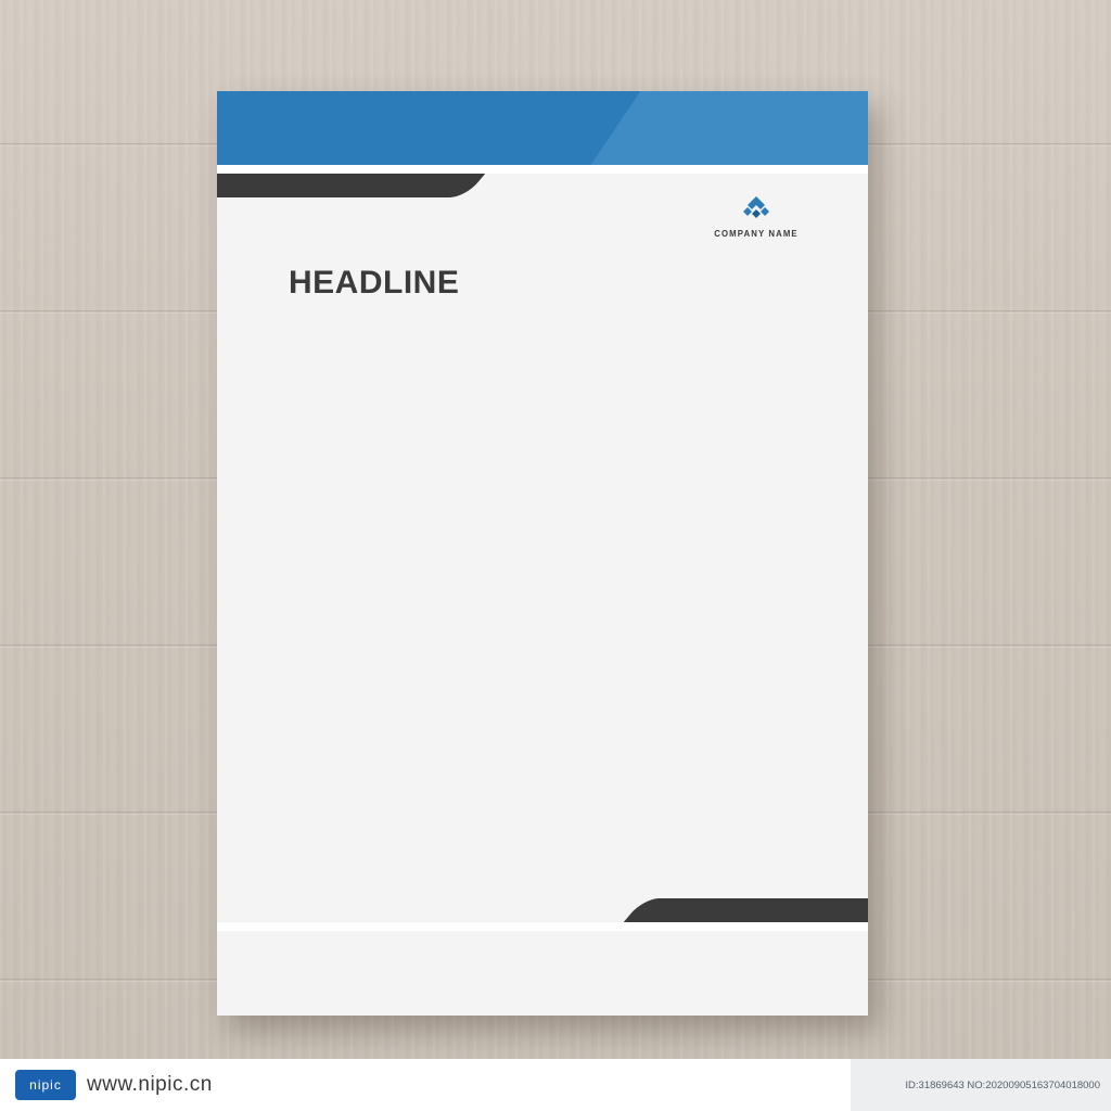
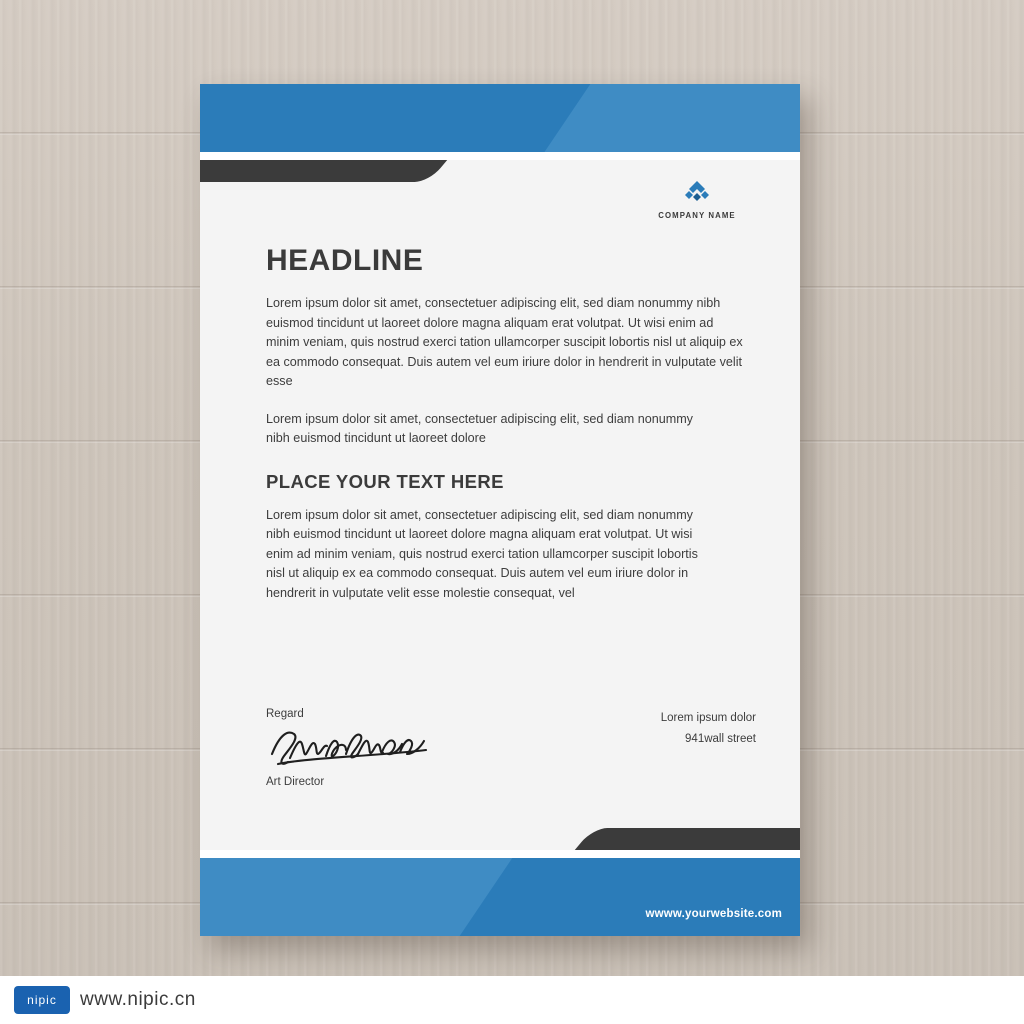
  COMPANY NAME
  HEADLINE
+ Lorem ipsum dolor sit amet, consectetuer adipiscing elit, sed diam nonummy nibh euismod tincidunt ut laoreet dolore magna aliquam erat volutpat. Ut wisi enim ad minim veniam, quis nostrud exerci tation ullamcorper suscipit lobortis nisl ut aliquip ex ea commodo consequat. Duis autem vel eum iriure dolor in hendrerit in vulputate velit esse
+ Lorem ipsum dolor sit amet, consectetuer adipiscing elit, sed diam nonummy nibh euismod tincidunt ut laoreet dolore
+ PLACE YOUR TEXT HERE
+ Lorem ipsum dolor sit amet, consectetuer adipiscing elit, sed diam nonummy nibh euismod tincidunt ut laoreet dolore magna aliquam erat volutpat. Ut wisi enim ad minim veniam, quis nostrud exerci tation ullamcorper suscipit lobortis nisl ut aliquip ex ea commodo consequat. Duis autem vel eum iriure dolor in hendrerit in vulputate velit esse molestie consequat, vel
+ Regard
+ Art Director
+ Lorem ipsum dolor
+ 941wall street
+ wwww.yourwebsite.com
  nipic
  www.nipic.cn
- ID:31869643 NO:20200905163704018000
